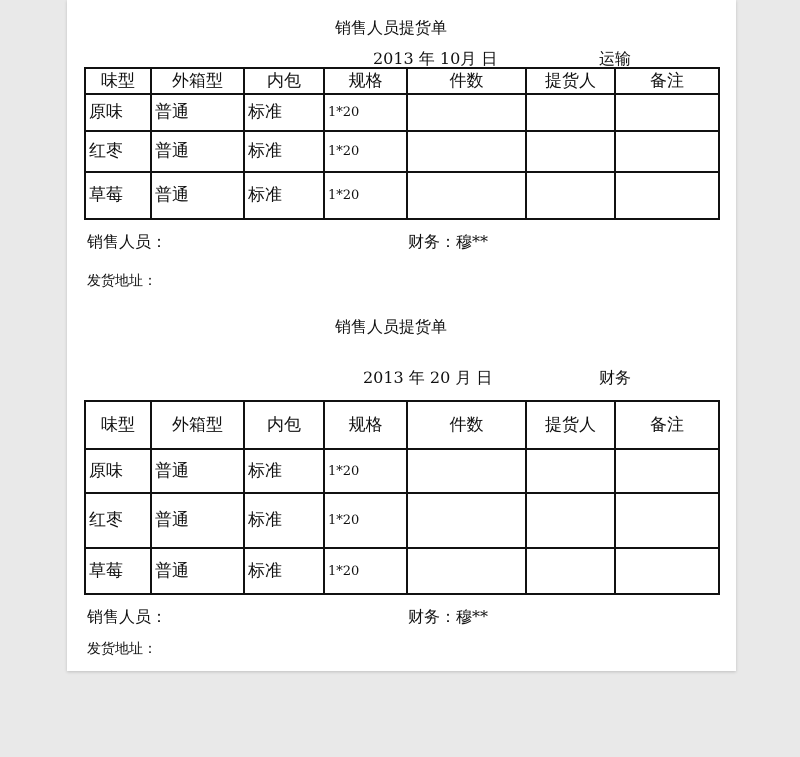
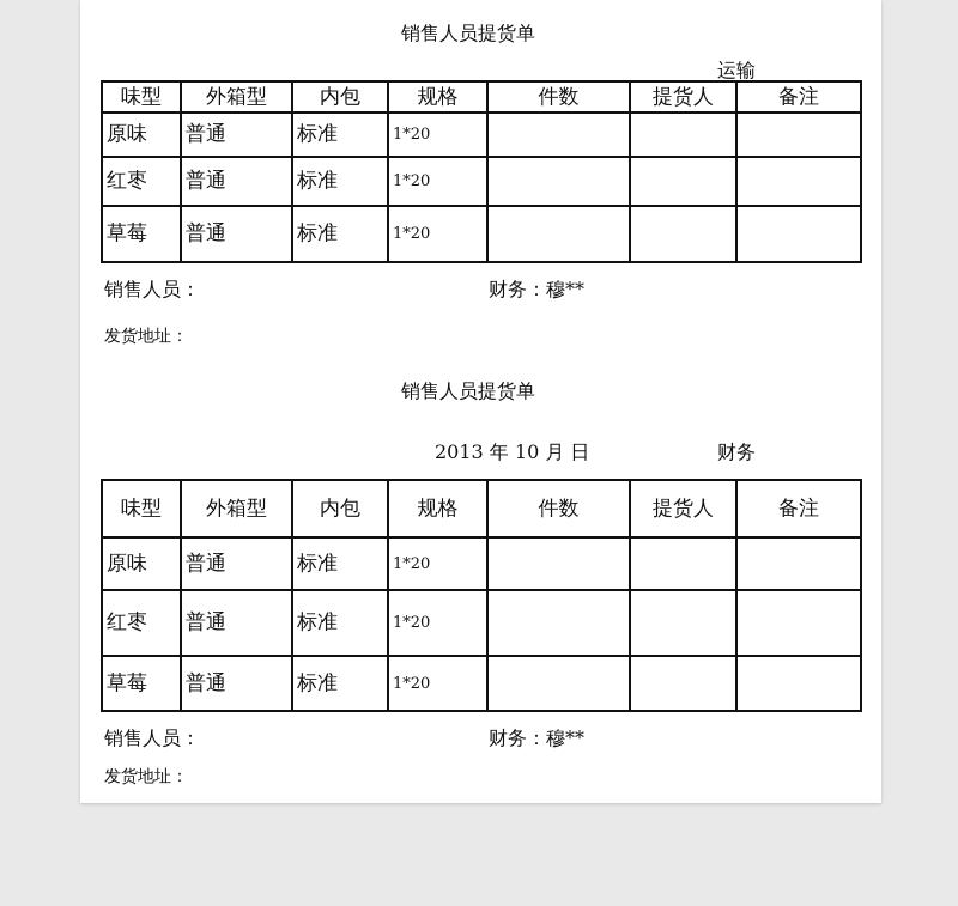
  销售人员提货单
- 2013 年 10月 日
  运输
  味型	外箱型	内包	规格	件数	提货人	备注
  原味	普通	标准	1*20
  红枣	普通	标准	1*20
  草莓	普通	标准	1*20
  销售人员：
  财务：穆**
  发货地址：
  销售人员提货单
- 2013 年 20 月 日
+ 2013 年 10 月 日
  财务
  味型	外箱型	内包	规格	件数	提货人	备注
  原味	普通	标准	1*20
  红枣	普通	标准	1*20
  草莓	普通	标准	1*20
  销售人员：
  财务：穆**
  发货地址：
